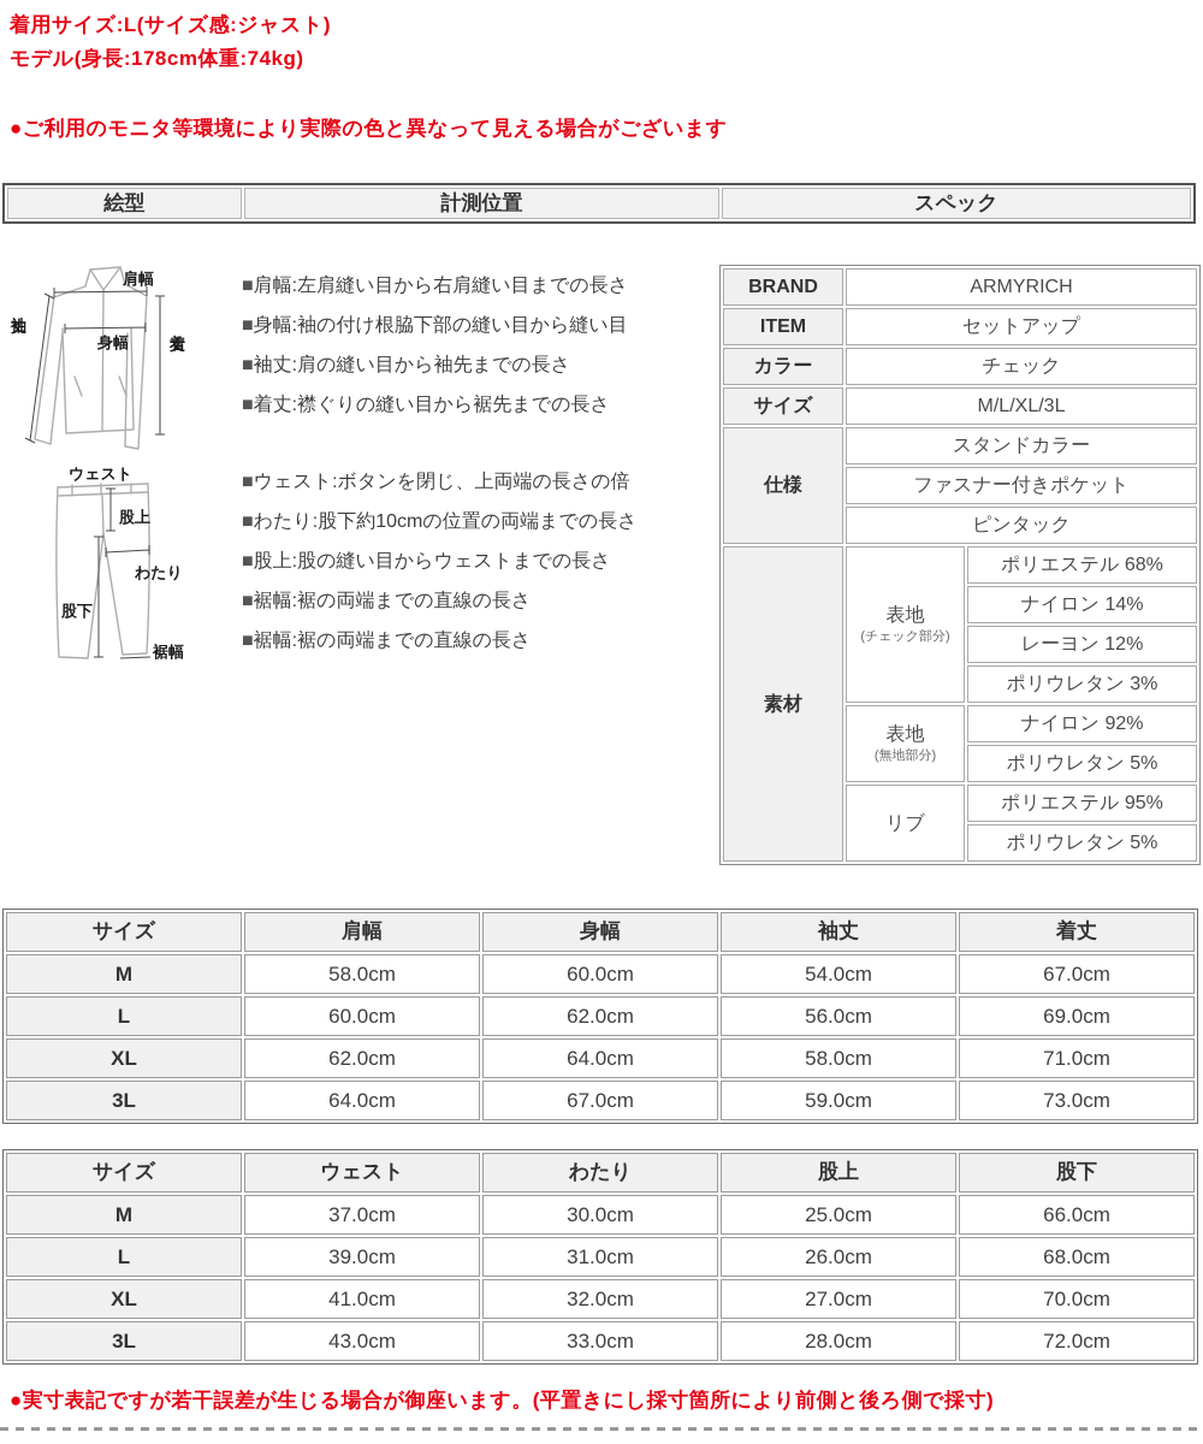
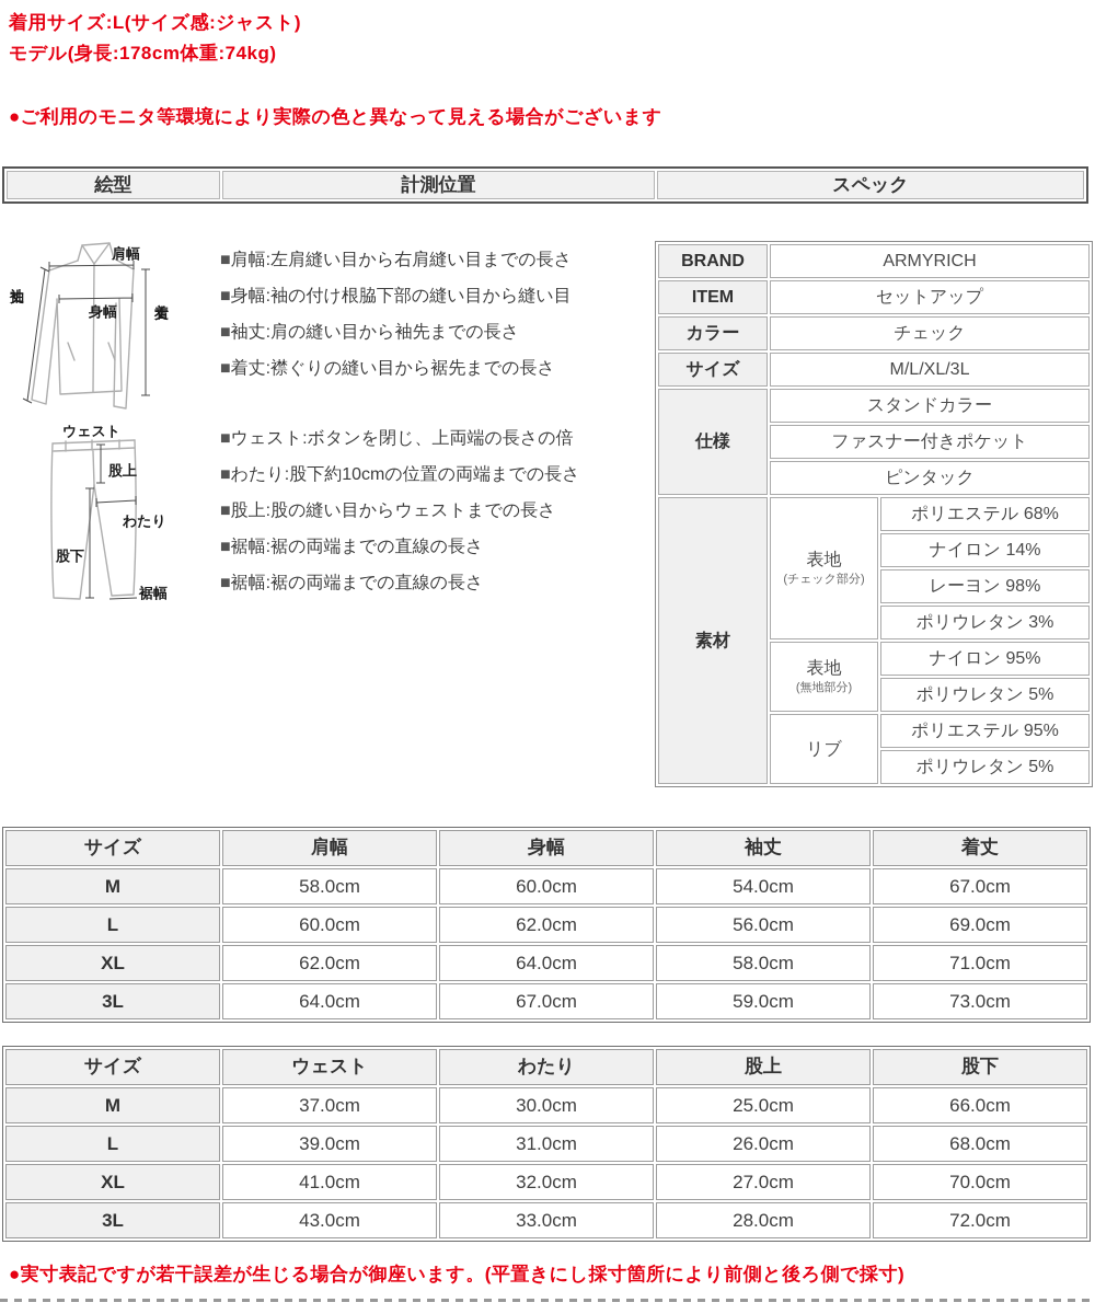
  着用サイズ:L(サイズ感:ジャスト)
  モデル(身長:178cm体重:74kg)
  ●ご利用のモニタ等環境により実際の色と異なって見える場合がございます
  絵型
  計測位置
  スペック
  肩幅
  身幅
  ウェスト
  股上
  わたり
  股下
  裾幅
  ■肩幅:左肩縫い目から右肩縫い目までの長さ
  ■身幅:袖の付け根脇下部の縫い目から縫い目
  ■袖丈:肩の縫い目から袖先までの長さ
  ■着丈:襟ぐりの縫い目から裾先までの長さ
  ■ウェスト:ボタンを閉じ、上両端の長さの倍
  ■わたり:股下約10cmの位置の両端までの長さ
  ■股上:股の縫い目からウェストまでの長さ
  ■裾幅:裾の両端までの直線の長さ
  ■裾幅:裾の両端までの直線の長さ
  BRAND	ARMYRICH
  ITEM	セットアップ
  カラー	チェック
  サイズ	M/L/XL/3L
  仕様	スタンドカラー
  ファスナー付きポケット
  ピンタック
  素材	表地 (チェック部分)	ポリエステル 68%
  ナイロン 14%
- レーヨン 12%
+ レーヨン 98%
  ポリウレタン 3%
- 表地 (無地部分)	ナイロン 92%
+ 表地 (無地部分)	ナイロン 95%
  ポリウレタン 5%
  リブ	ポリエステル 95%
  ポリウレタン 5%
  サイズ	肩幅	身幅	袖丈	着丈
  M	58.0cm	60.0cm	54.0cm	67.0cm
  L	60.0cm	62.0cm	56.0cm	69.0cm
  XL	62.0cm	64.0cm	58.0cm	71.0cm
  3L	64.0cm	67.0cm	59.0cm	73.0cm
  サイズ	ウェスト	わたり	股上	股下
  M	37.0cm	30.0cm	25.0cm	66.0cm
  L	39.0cm	31.0cm	26.0cm	68.0cm
  XL	41.0cm	32.0cm	27.0cm	70.0cm
  3L	43.0cm	33.0cm	28.0cm	72.0cm
  ●実寸表記ですが若干誤差が生じる場合が御座います。(平置きにし採寸箇所により前側と後ろ側で採寸)
